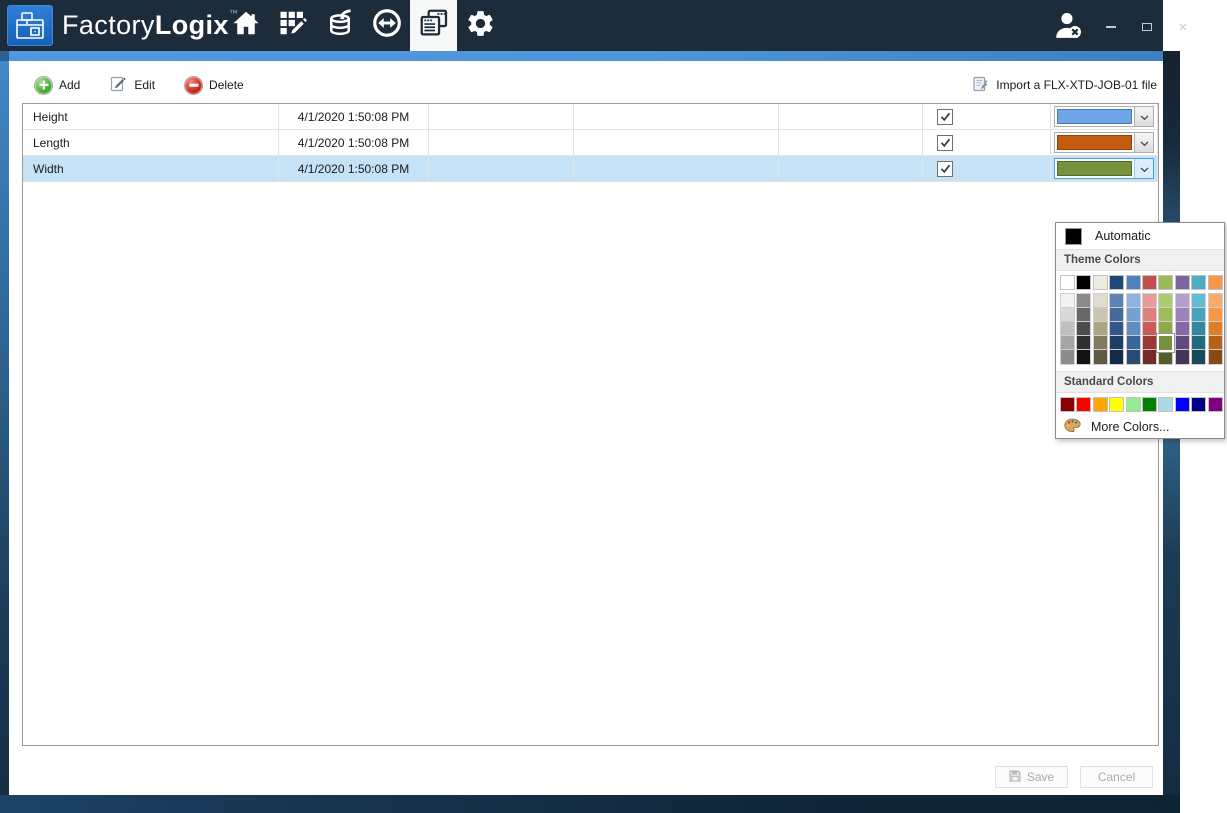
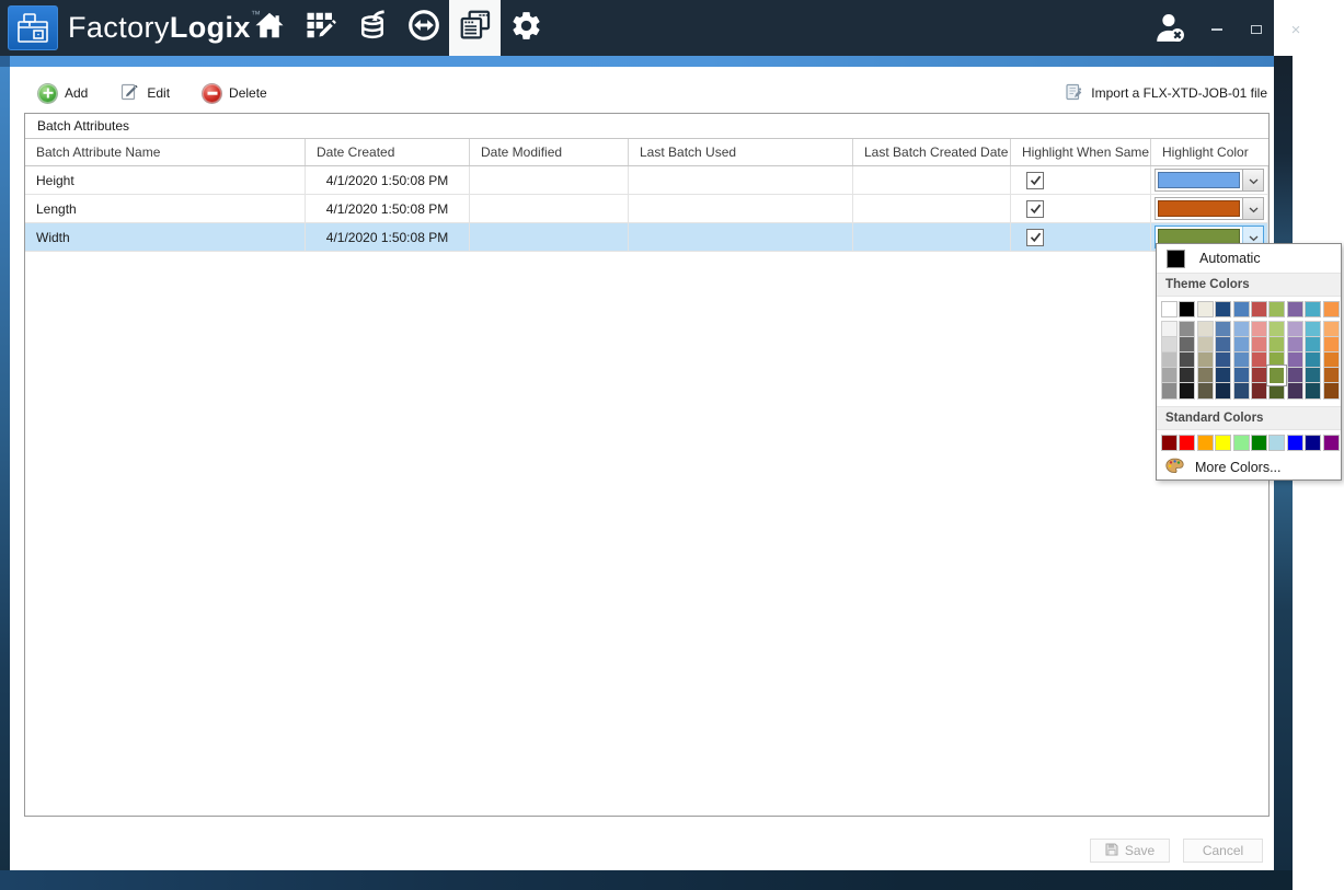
  FactoryLogix™
  ×
  Add
  Edit
  Delete
  Import a FLX-XTD-JOB-01 file
+ Batch Attributes
+ Batch Attribute Name
+ Date Created
+ Date Modified
+ Last Batch Used
+ Last Batch Created Date
+ Highlight When Same
+ Highlight Color
  Height
  4/1/2020 1:50:08 PM
  Length
  4/1/2020 1:50:08 PM
  Width
  4/1/2020 1:50:08 PM
  Save
  Cancel
  Automatic
  Theme Colors
  Standard Colors
  More Colors...
